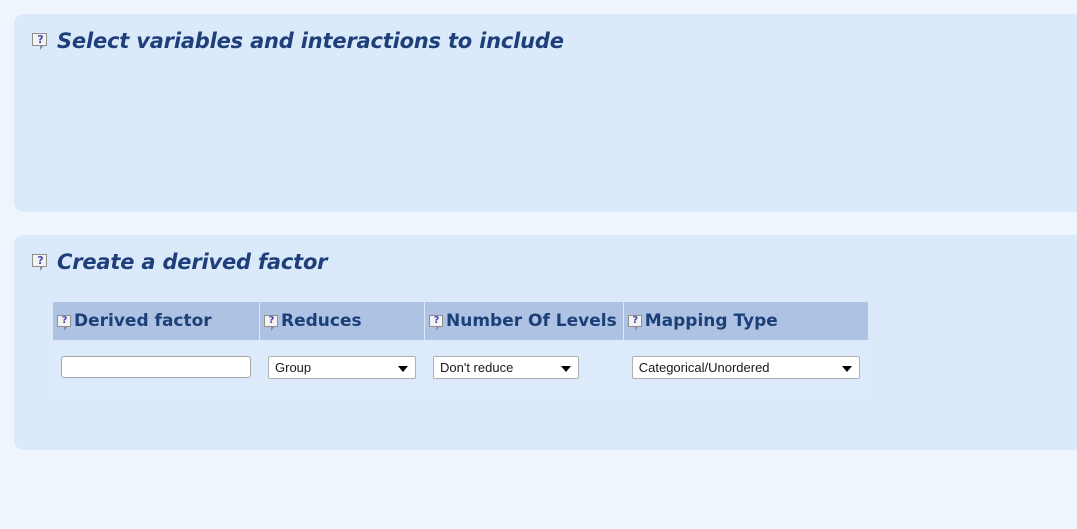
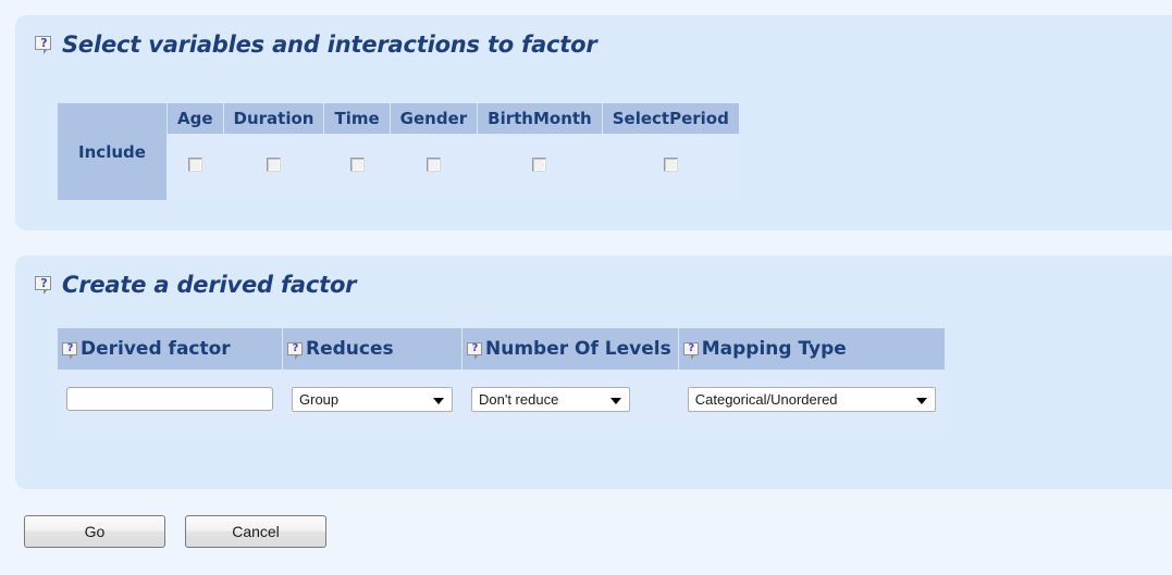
  ?
- Select variables and interactions to include
+ Select variables and interactions to factor
+ Include	Age	Duration	Time	Gender	BirthMonth	SelectPeriod
  ?
  Create a derived factor
  ? Derived factor	? Reduces	? Number Of Levels	? Mapping Type
  	Group	Don't reduce	Categorical/Unordered
+ Go
+ Cancel
